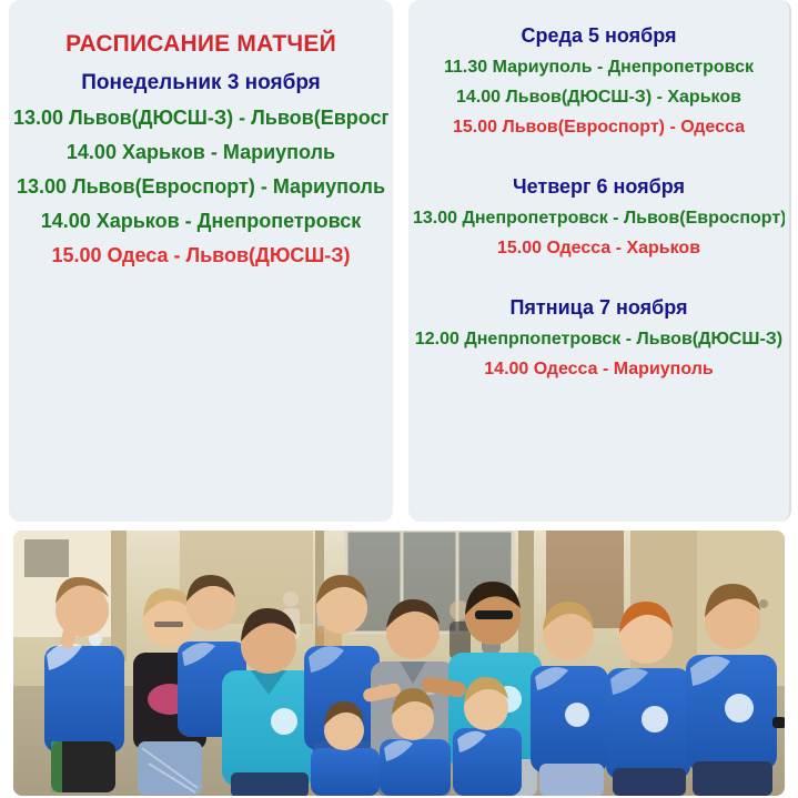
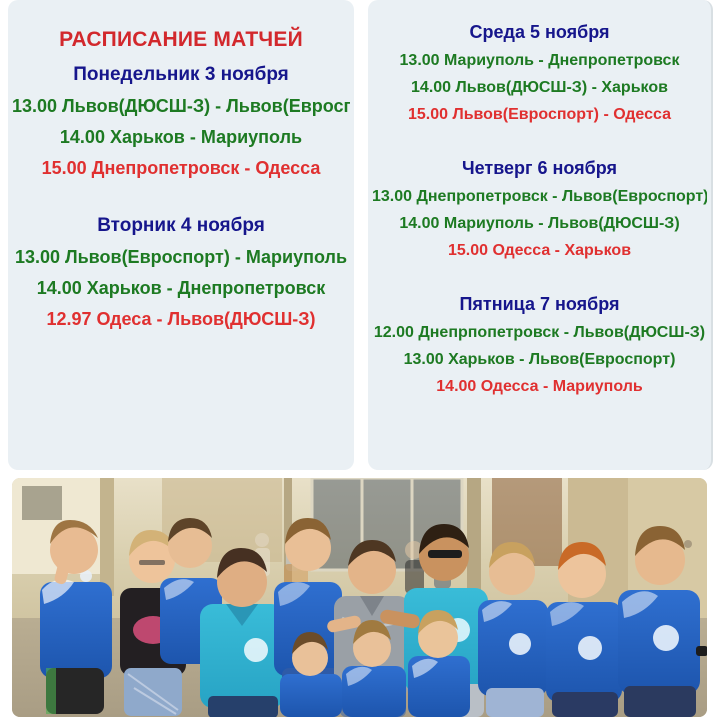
  РАСПИСАНИЕ МАТЧЕЙ
  Понедельник 3 ноября
  13.00 Львов(ДЮСШ-З) - Львов(Евросп
  14.00 Харьков - Мариуполь
+ 15.00 Днепропетровск - Одесса
+ Вторник 4 ноября
  13.00 Львов(Евроспорт) - Мариуполь
  14.00 Харьков - Днепропетровск
- 15.00 Одеса - Львов(ДЮСШ-З)
+ 12.97 Одеса - Львов(ДЮСШ-З)
  Среда 5 ноября
- 11.30 Мариуполь - Днепропетровск
+ 13.00 Мариуполь - Днепропетровск
  14.00 Львов(ДЮСШ-З) - Харьков
  15.00 Львов(Евроспорт) - Одесса
  Четверг 6 ноября
  13.00 Днепропетровск - Львов(Евроспорт)
+ 14.00 Мариуполь - Львов(ДЮСШ-З)
  15.00 Одесса - Харьков
  Пятница 7 ноября
  12.00 Днепрпопетровск - Львов(ДЮСШ-З)
+ 13.00 Харьков - Львов(Евроспорт)
  14.00 Одесса - Мариуполь
